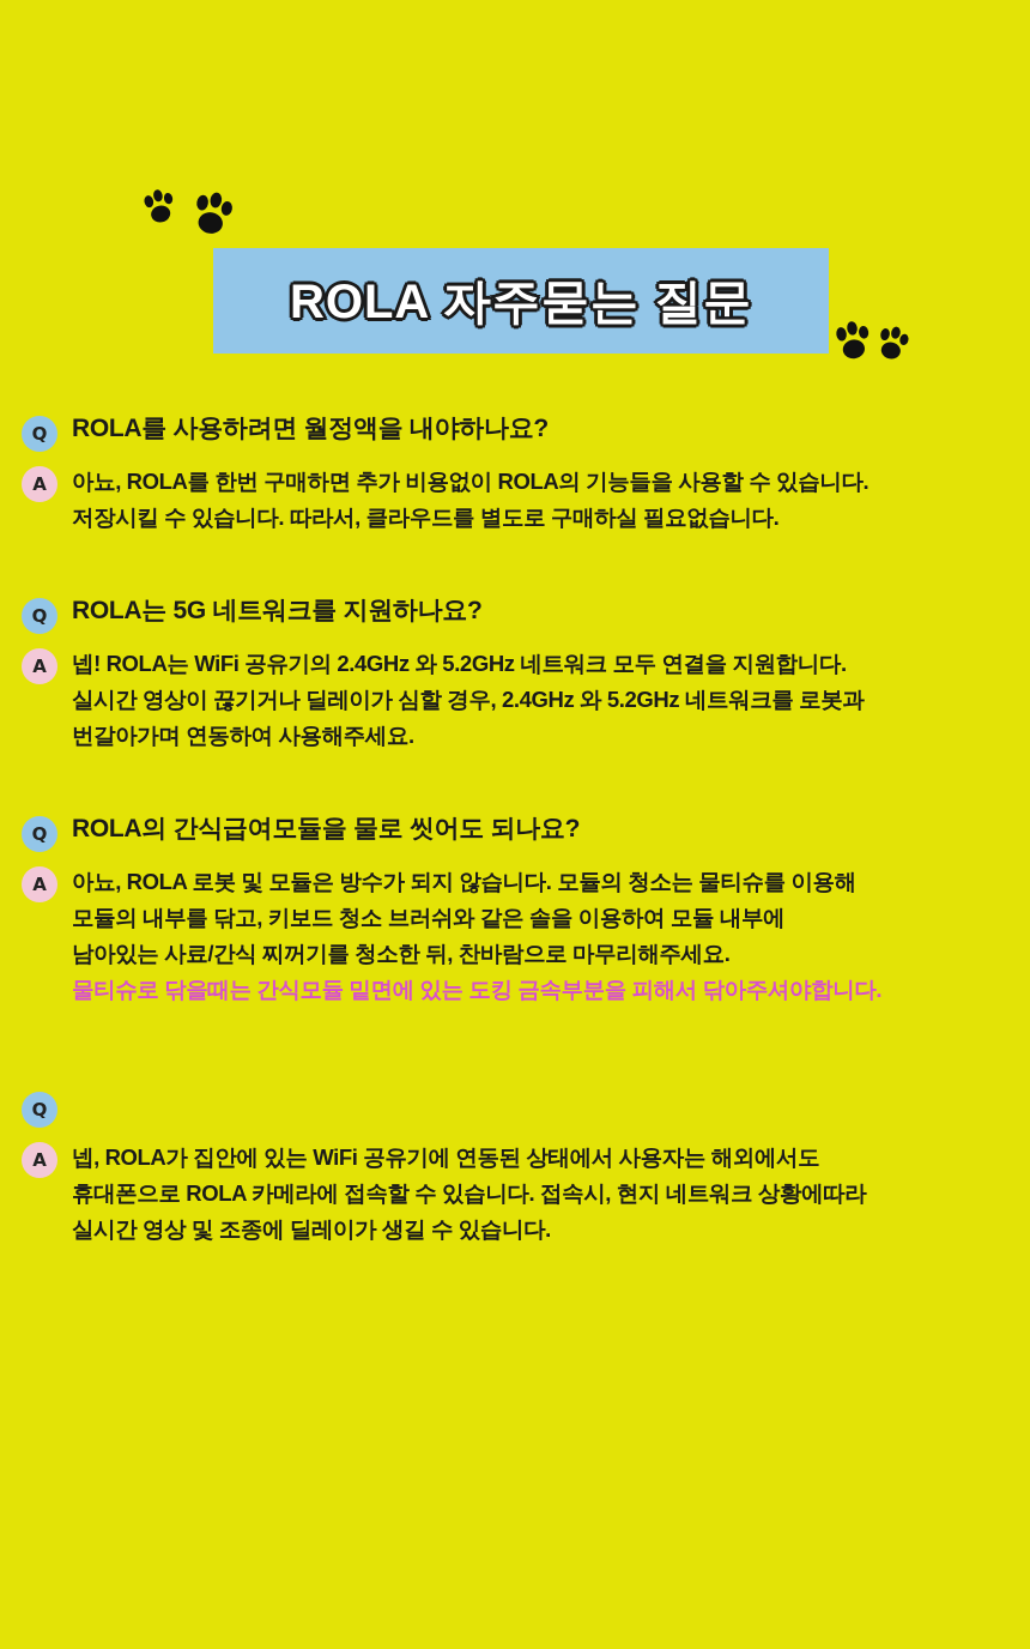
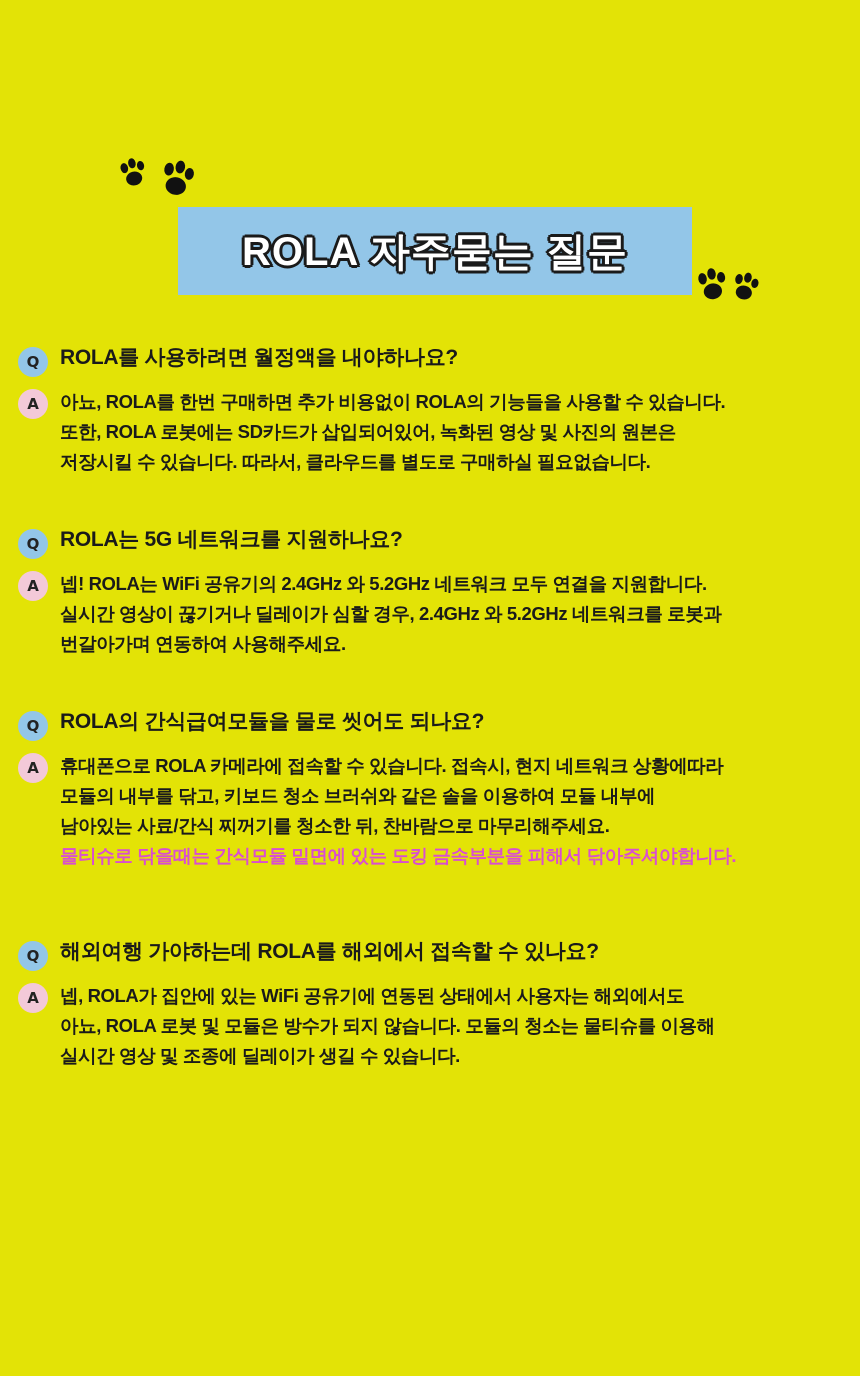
  ROLA 자주묻는 질문
  Q
  ROLA를 사용하려면 월정액을 내야하나요?
  A
  아뇨, ROLA를 한번 구매하면 추가 비용없이 ROLA의 기능들을 사용할 수 있습니다.
+ 또한, ROLA 로봇에는 SD카드가 삽입되어있어, 녹화된 영상 및 사진의 원본은
  저장시킬 수 있습니다. 따라서, 클라우드를 별도로 구매하실 필요없습니다.
  Q
  ROLA는 5G 네트워크를 지원하나요?
  A
  넵! ROLA는 WiFi 공유기의 2.4GHz 와 5.2GHz 네트워크 모두 연결을 지원합니다.
  실시간 영상이 끊기거나 딜레이가 심할 경우, 2.4GHz 와 5.2GHz 네트워크를 로봇과
  번갈아가며 연동하여 사용해주세요.
  Q
  ROLA의 간식급여모듈을 물로 씻어도 되나요?
  A
- 아뇨, ROLA 로봇 및 모듈은 방수가 되지 않습니다. 모듈의 청소는 물티슈를 이용해
+ 휴대폰으로 ROLA 카메라에 접속할 수 있습니다. 접속시, 현지 네트워크 상황에따라
  모듈의 내부를 닦고, 키보드 청소 브러쉬와 같은 솔을 이용하여 모듈 내부에
  남아있는 사료/간식 찌꺼기를 청소한 뒤, 찬바람으로 마무리해주세요.
  물티슈로 닦을때는 간식모듈 밑면에 있는 도킹 금속부분을 피해서 닦아주셔야합니다.
  Q
+ 해외여행 가야하는데 ROLA를 해외에서 접속할 수 있나요?
  A
  넵, ROLA가 집안에 있는 WiFi 공유기에 연동된 상태에서 사용자는 해외에서도
- 휴대폰으로 ROLA 카메라에 접속할 수 있습니다. 접속시, 현지 네트워크 상황에따라
+ 아뇨, ROLA 로봇 및 모듈은 방수가 되지 않습니다. 모듈의 청소는 물티슈를 이용해
  실시간 영상 및 조종에 딜레이가 생길 수 있습니다.
